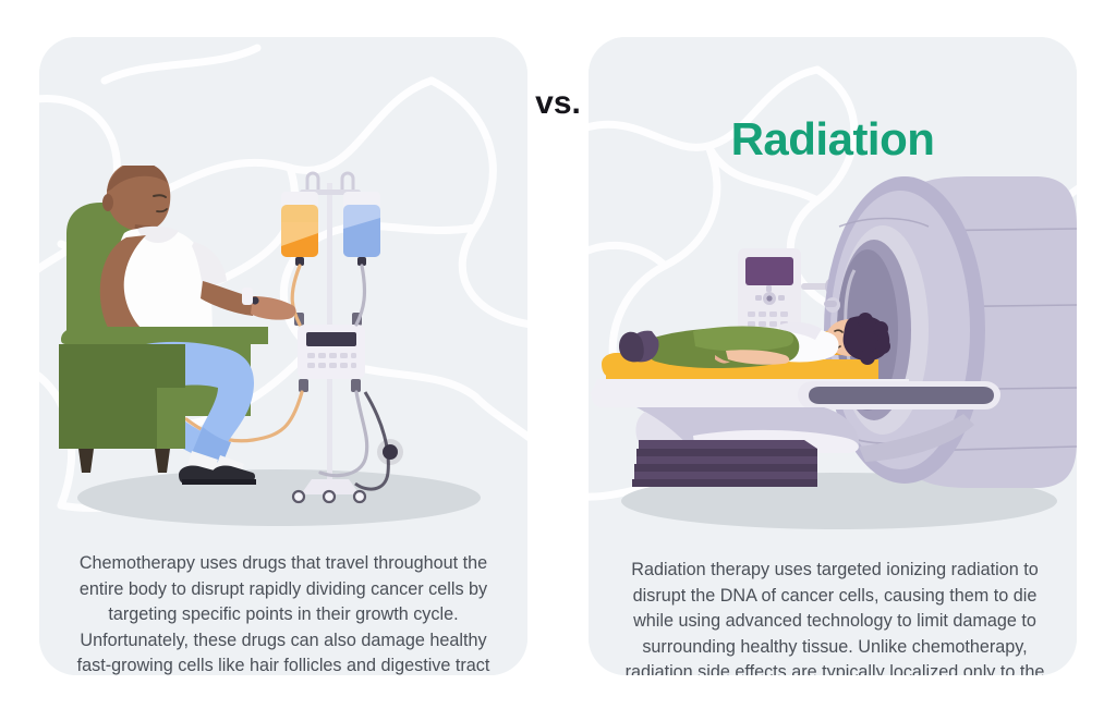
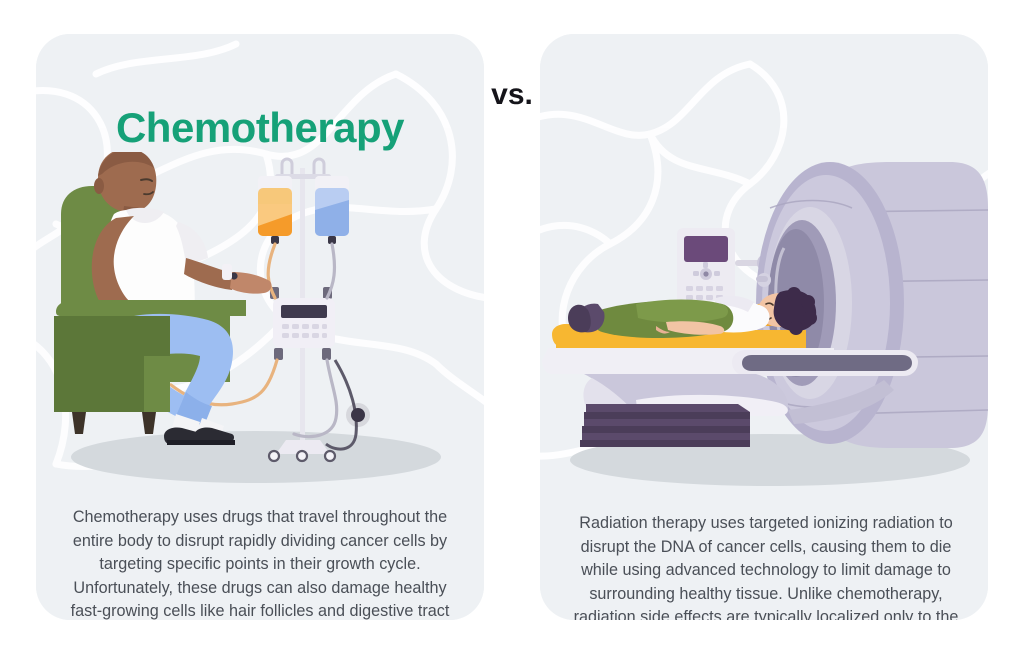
+ Chemotherapy
  Chemotherapy uses drugs that travel throughout the entire body to disrupt rapidly dividing cancer cells by targeting specific points in their growth cycle. Unfortunately, these drugs can also damage healthy fast-growing cells like hair follicles and digestive tract
  vs.
- Radiation
  Radiation therapy uses targeted ionizing radiation to disrupt the DNA of cancer cells, causing them to die while using advanced technology to limit damage to surrounding healthy tissue. Unlike chemotherapy, radiation side effects are typically localized only to the
